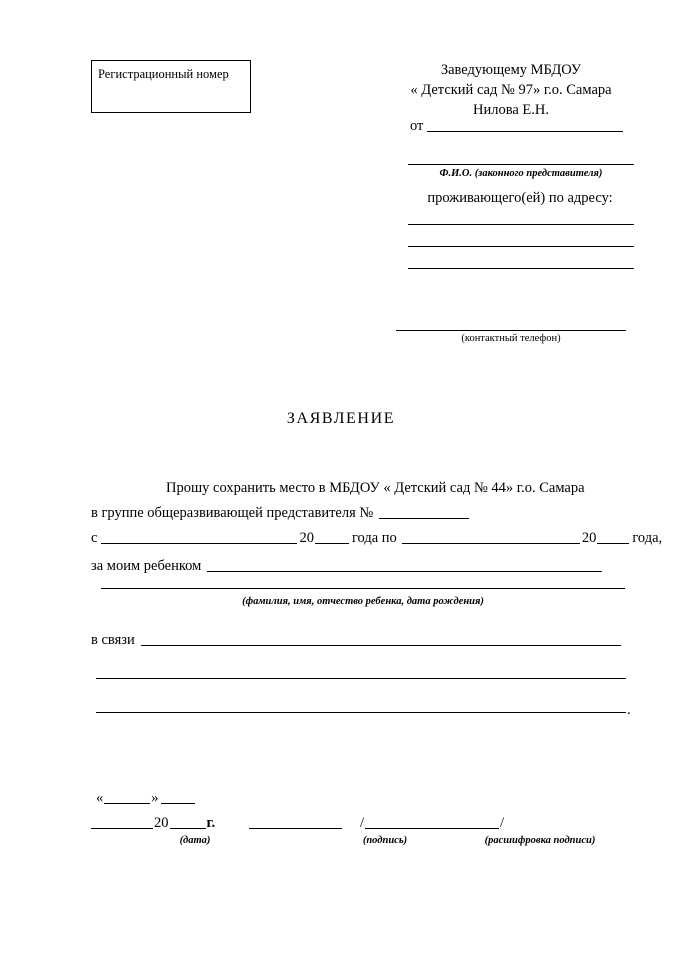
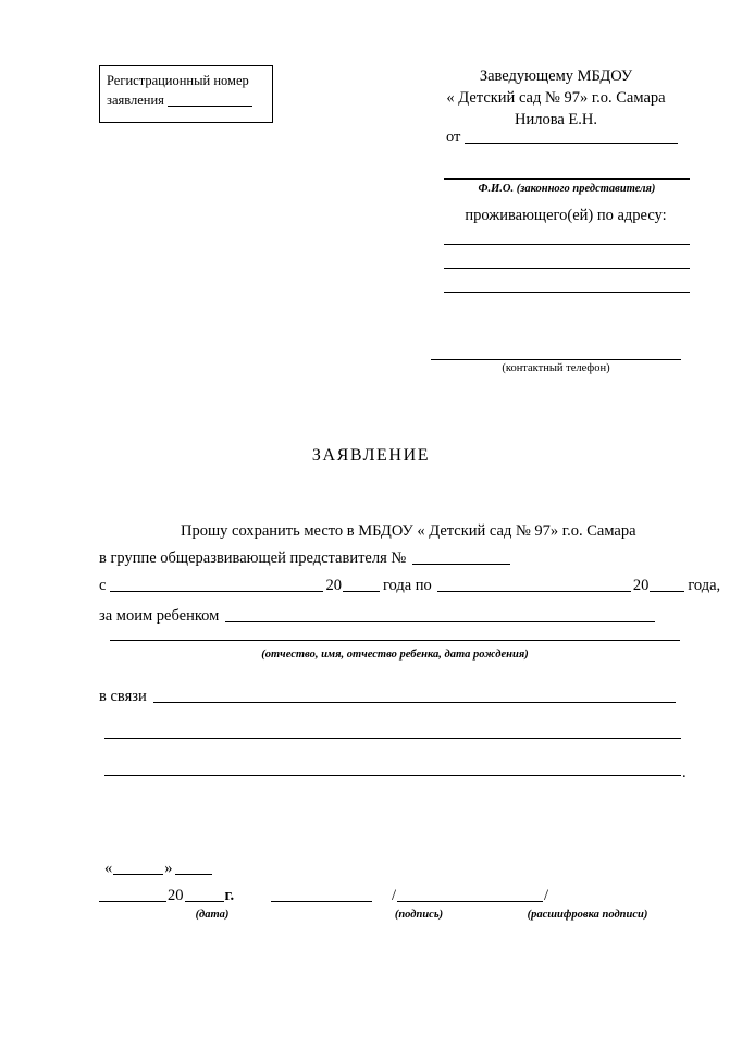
  Регистрационный номер
+ заявления
  Заведующему МБДОУ
  « Детский сад № 97» г.о. Самара
  Нилова Е.Н.
  от
  Ф.И.О. (законного представителя)
  проживающего(ей) по адресу:
  (контактный телефон)
  ЗАЯВЛЕНИЕ
- Прошу сохранить место в МБДОУ « Детский сад № 44» г.о. Самара
+ Прошу сохранить место в МБДОУ « Детский сад № 97» г.о. Самара
  в группе общеразвивающей представителя №
  с 20 года по 20 года,
  за моим ребенком
- (фамилия, имя, отчество ребенка, дата рождения)
+ (отчество, имя, отчество ребенка, дата рождения)
  в связи
  .
  « »
  20 г.
  / /
  (дата)
  (подпись)
  (расшифровка подписи)
